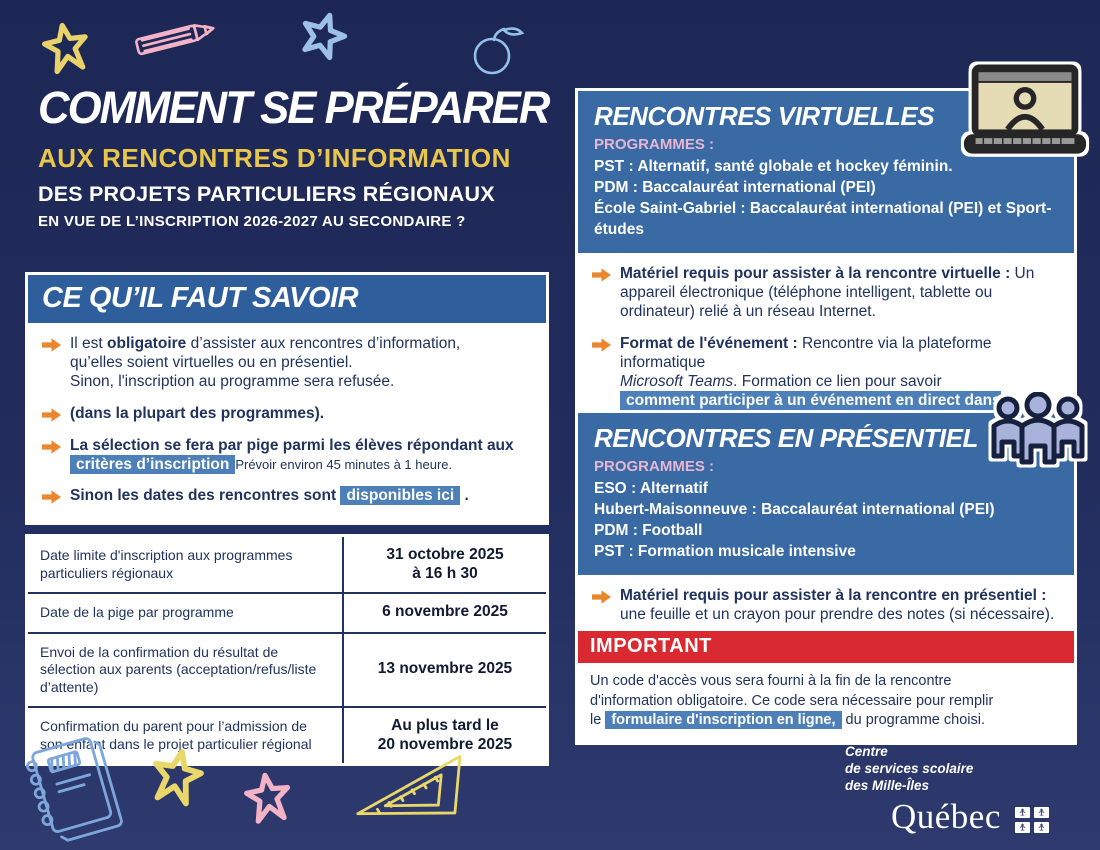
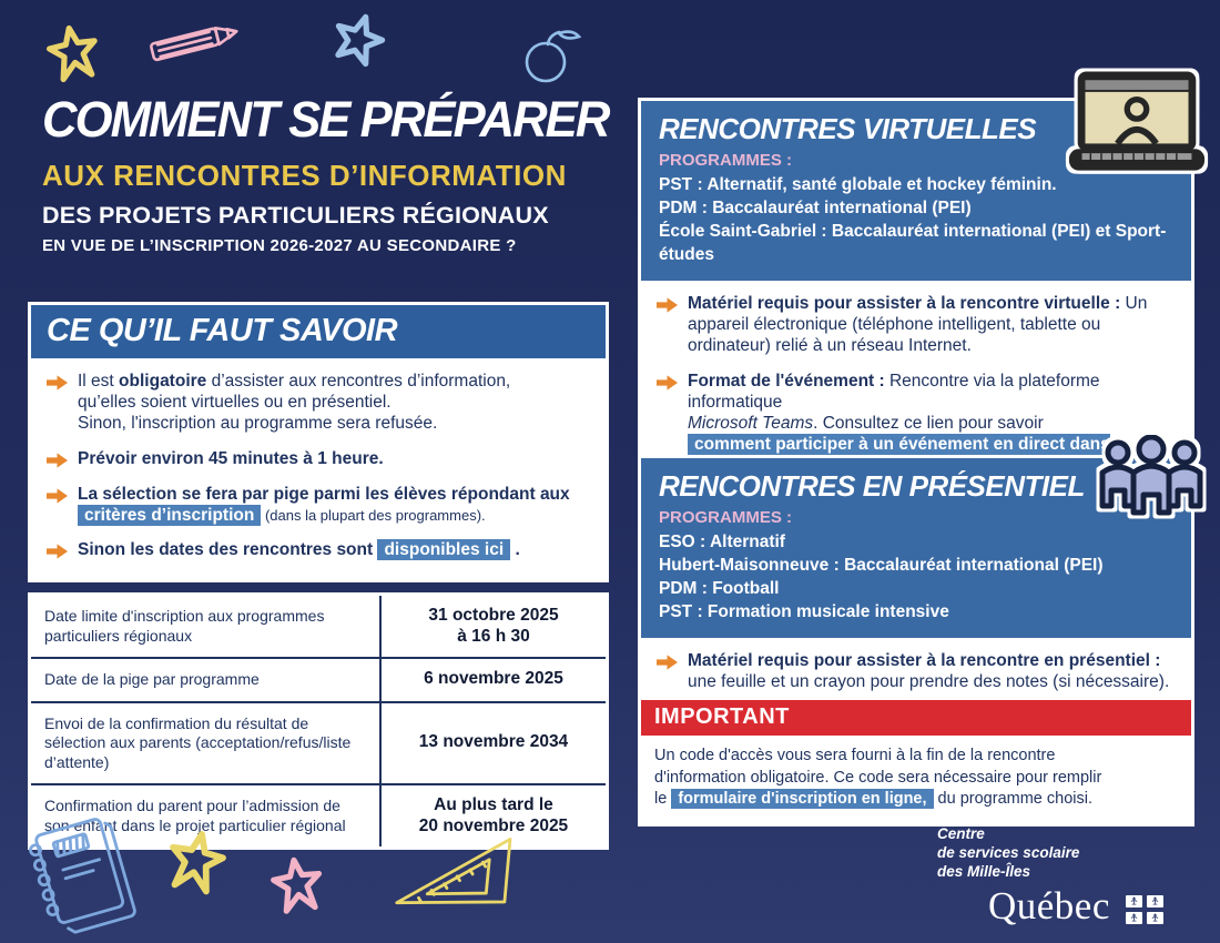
  COMMENT SE PRÉPARER
  AUX RENCONTRES D’INFORMATION
  DES PROJETS PARTICULIERS RÉGIONAUX
  EN VUE DE L’INSCRIPTION 2026-2027 AU SECONDAIRE ?
  CE QU’IL FAUT SAVOIR
  Il est obligatoire d’assister aux rencontres d’information,
  qu’elles soient virtuelles ou en présentiel.
  Sinon, l'inscription au programme sera refusée.
- (dans la plupart des programmes).
+ Prévoir environ 45 minutes à 1 heure.
  La sélection se fera par pige parmi les élèves répondant aux
- critères d’inscription Prévoir environ 45 minutes à 1 heure.
+ critères d’inscription (dans la plupart des programmes).
  Sinon les dates des rencontres sont disponibles ici .
  Date limite d'inscription aux programmes particuliers régionaux
  31 octobre 2025
  à 16 h 30
  Date de la pige par programme
  6 novembre 2025
  Envoi de la confirmation du résultat de sélection aux parents (acceptation/refus/liste d’attente)
- 13 novembre 2025
+ 13 novembre 2034
  Confirmation du parent pour l’admission de sonnft dans le projet particulier régional
  Au plus tard le
  20 novembre 2025
  RENCONTRES VIRTUELLES
  PROGRAMMES :
  PST : Alternatif, santé globale et hockey féminin.
  PDM : Baccalauréat international (PEI)
  École Saint-Gabriel : Baccalauréat international (PEI) et Sport-études
  Matériel requis pour assister à la rencontre virtuelle : Un appareil électronique (téléphone intelligent, tablette ou ordinateur) relié à un réseau Internet.
  Format de l'événement : Rencontre via la plateforme informatique
- Microsoft Teams. Formation ce lien pour savoir
+ Microsoft Teams. Consultez ce lien pour savoir
  comment participer à un événement en direct dans
  RENCONTRES EN PRÉSENTIEL
  PROGRAMMES :
  ESO : Alternatif
  Hubert-Maisonneuve : Baccalauréat international (PEI)
  PDM : Football
  PST : Formation musicale intensive
  Matériel requis pour assister à la rencontre en présentiel : une feuille et un crayon pour prendre des notes (si nécessaire).
  IMPORTANT
  Un code d'accès vous sera fourni à la fin de la rencontre
  d'information obligatoire. Ce code sera nécessaire pour remplir
  le formulaire d'inscription en ligne, du programme choisi.
  Centre
  de services scolaire
  des Mille-Îles
  Québec
